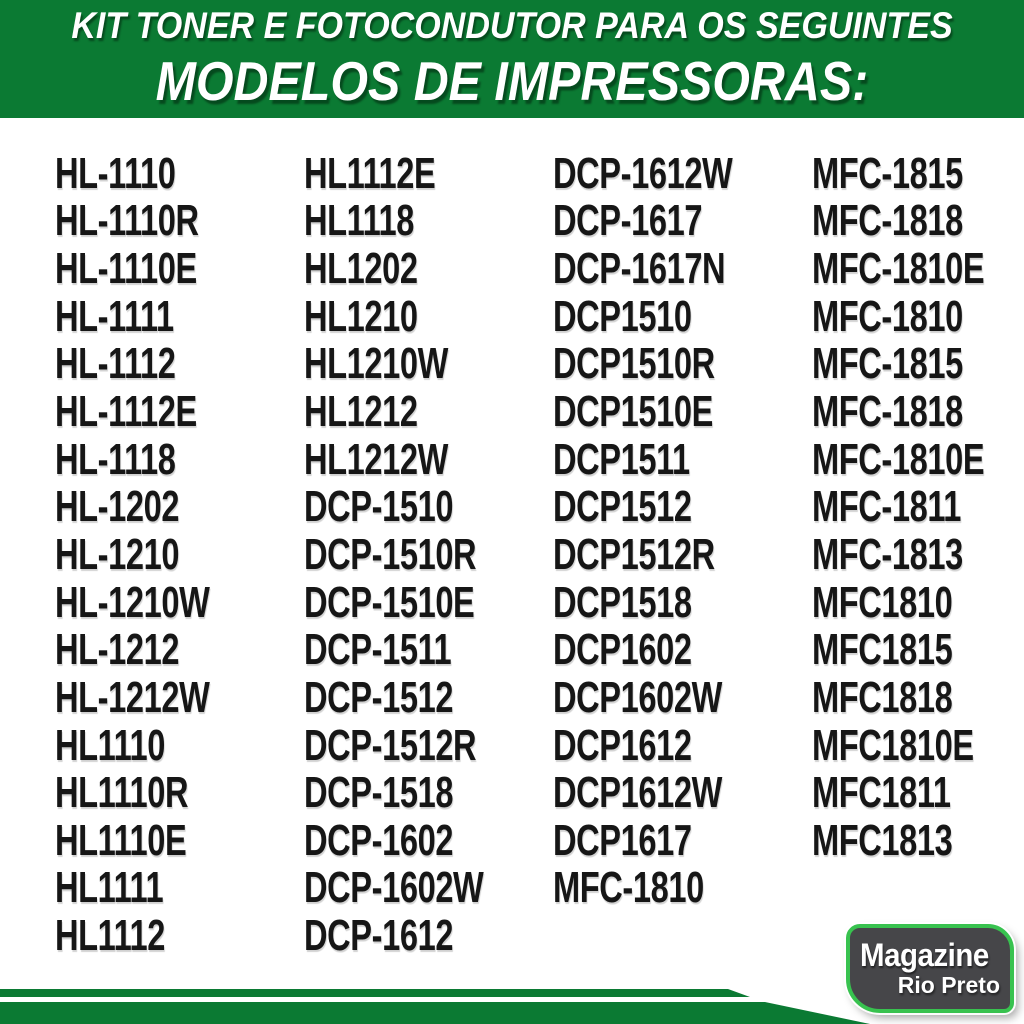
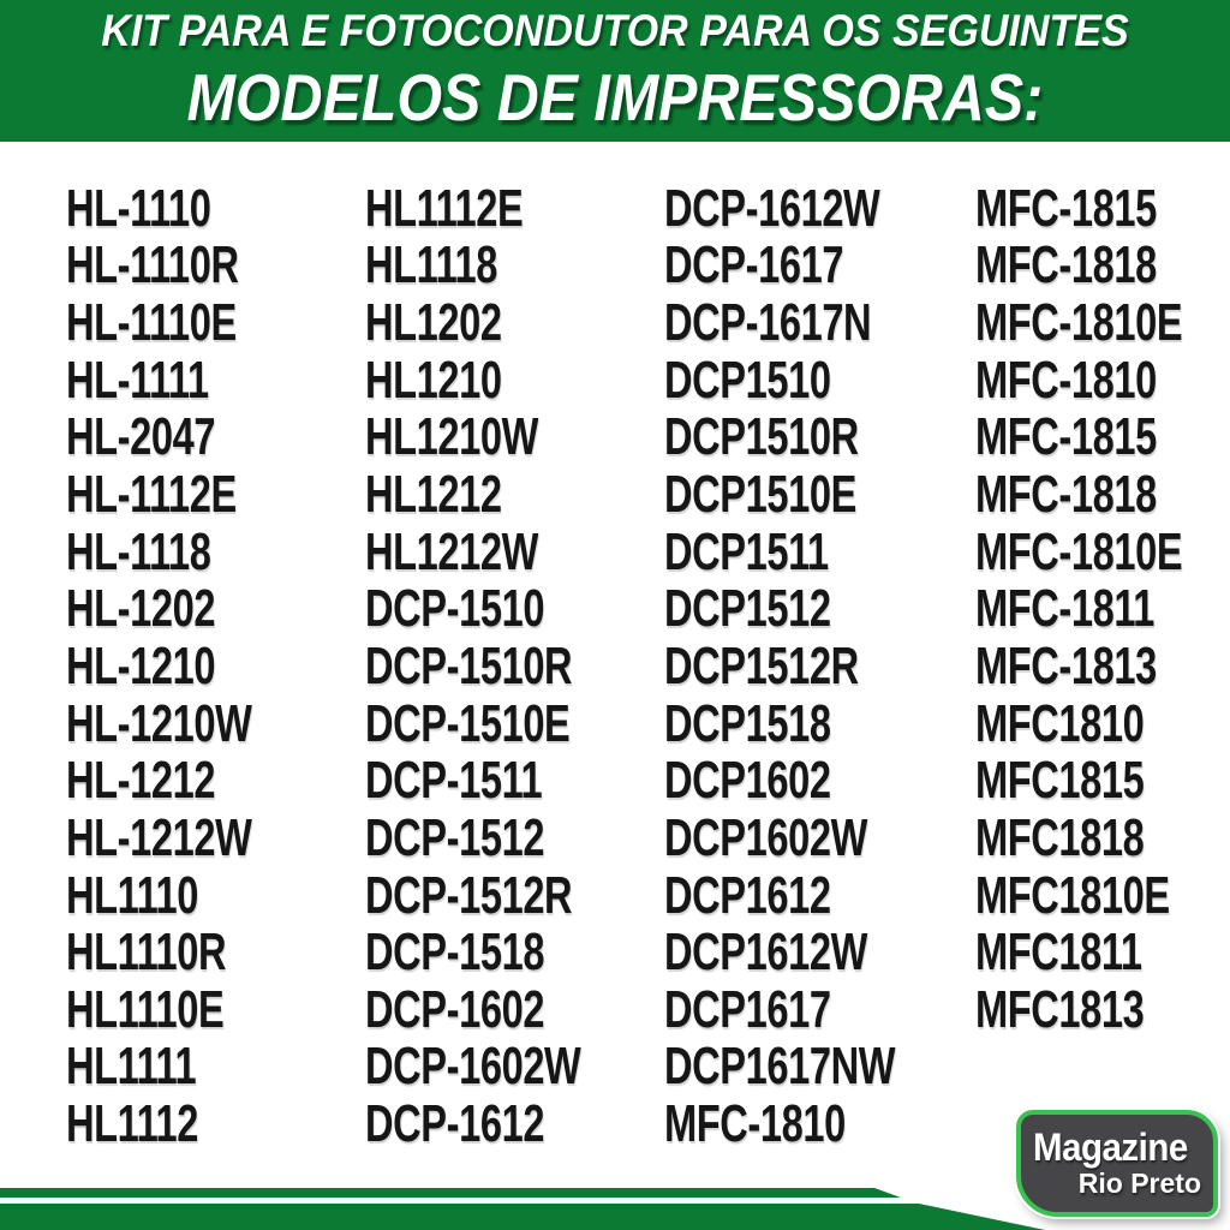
- KIT TONER E FOTOCONDUTOR PARA OS SEGUINTES
+ KIT PARA E FOTOCONDUTOR PARA OS SEGUINTES
  MODELOS DE IMPRESSORAS:
  HL-1110
  HL-1110R
  HL-1110E
  HL-1111
- HL-1112
+ HL-2047
  HL-1112E
  HL-1118
  HL-1202
  HL-1210
  HL-1210W
  HL-1212
  HL-1212W
  HL1110
  HL1110R
  HL1110E
  HL1111
  HL1112
  HL1112E
  HL1118
  HL1202
  HL1210
  HL1210W
  HL1212
  HL1212W
  DCP-1510
  DCP-1510R
  DCP-1510E
  DCP-1511
  DCP-1512
  DCP-1512R
  DCP-1518
  DCP-1602
  DCP-1602W
  DCP-1612
  DCP-1612W
  DCP-1617
  DCP-1617N
  DCP1510
  DCP1510R
  DCP1510E
  DCP1511
  DCP1512
  DCP1512R
  DCP1518
  DCP1602
  DCP1602W
  DCP1612
  DCP1612W
  DCP1617
+ DCP1617NW
  MFC-1810
  MFC-1815
  MFC-1818
  MFC-1810E
  MFC-1810
  MFC-1815
  MFC-1818
  MFC-1810E
  MFC-1811
  MFC-1813
  MFC1810
  MFC1815
  MFC1818
  MFC1810E
  MFC1811
  MFC1813
  Magazine
  Rio Preto
